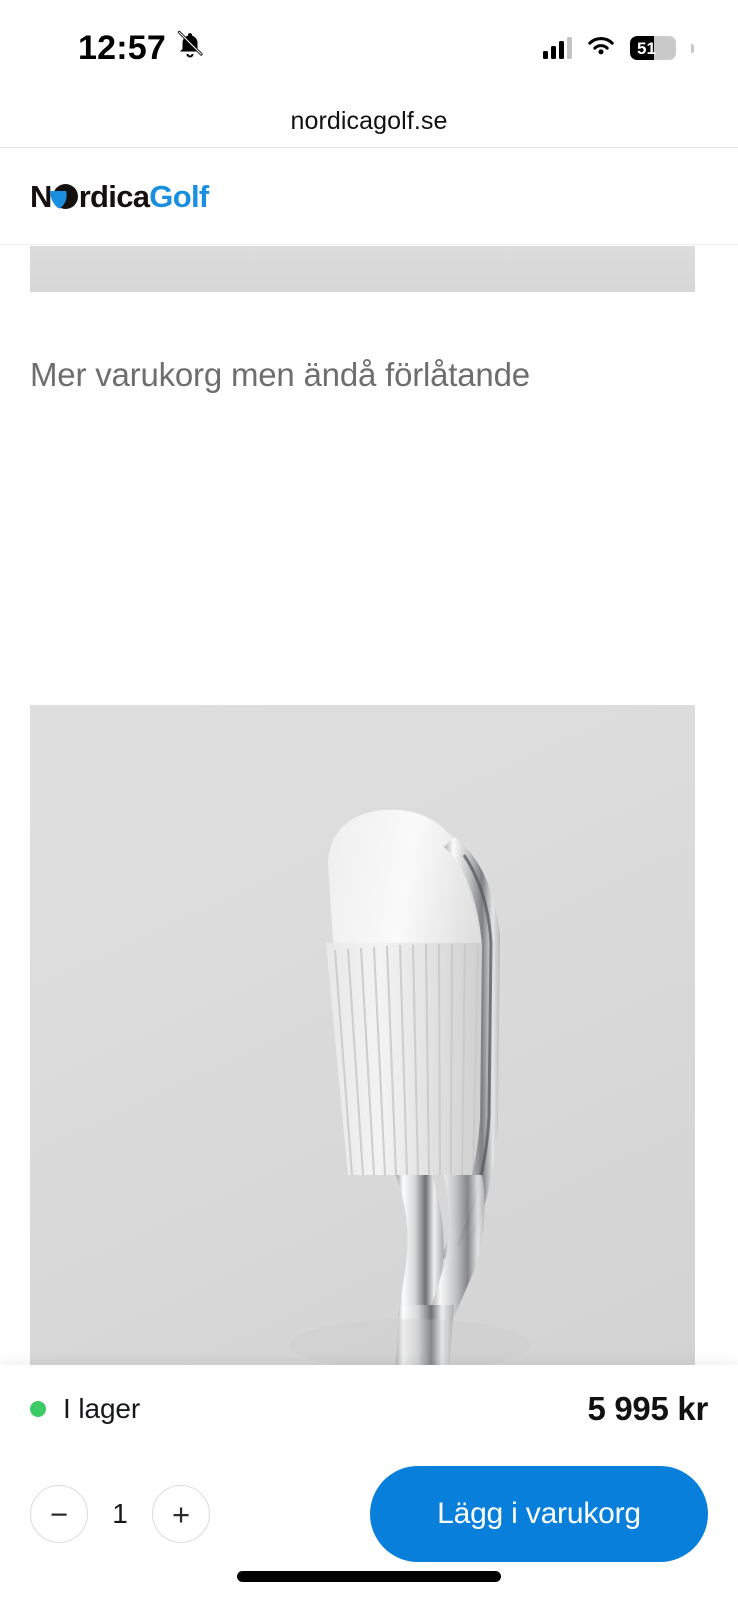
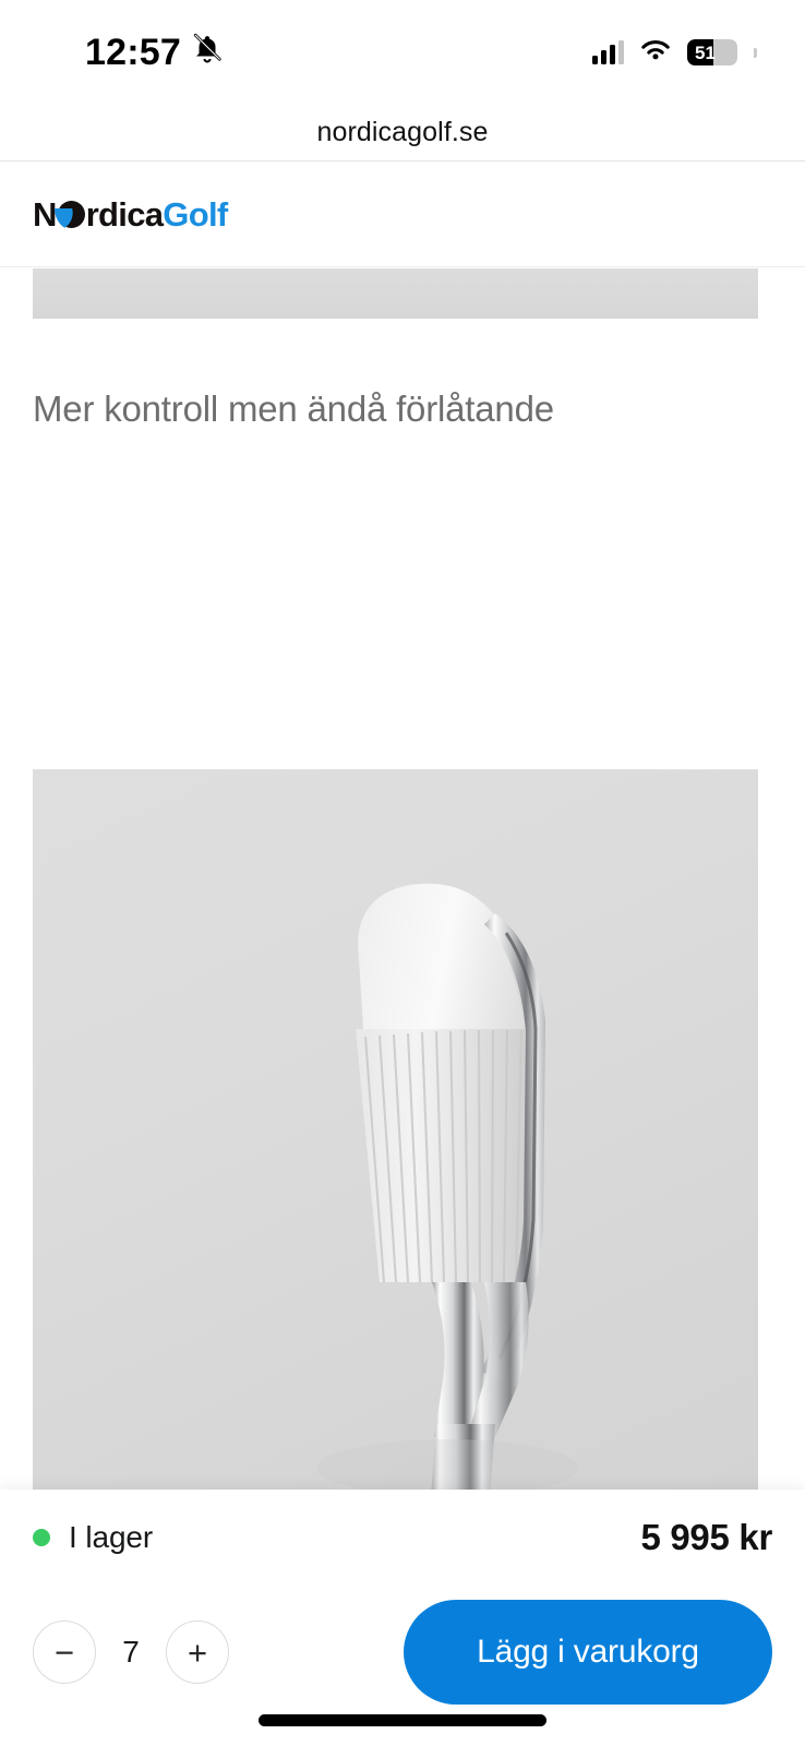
  12:57
  51
  nordicagolf.se
  N
  rdica
  Golf
- Mer varukorg men ändå förlåtande
+ Mer kontroll men ändå förlåtande
  I lager
  5 995 kr
  −
- 1
+ 7
  +
  Lägg i varukorg
